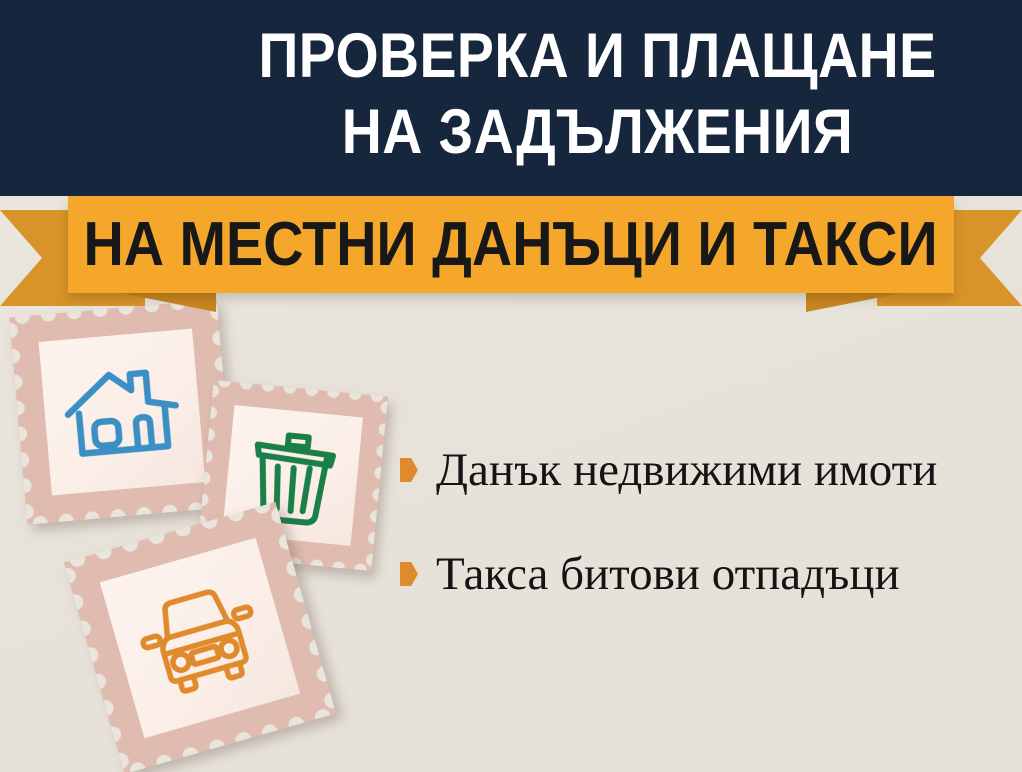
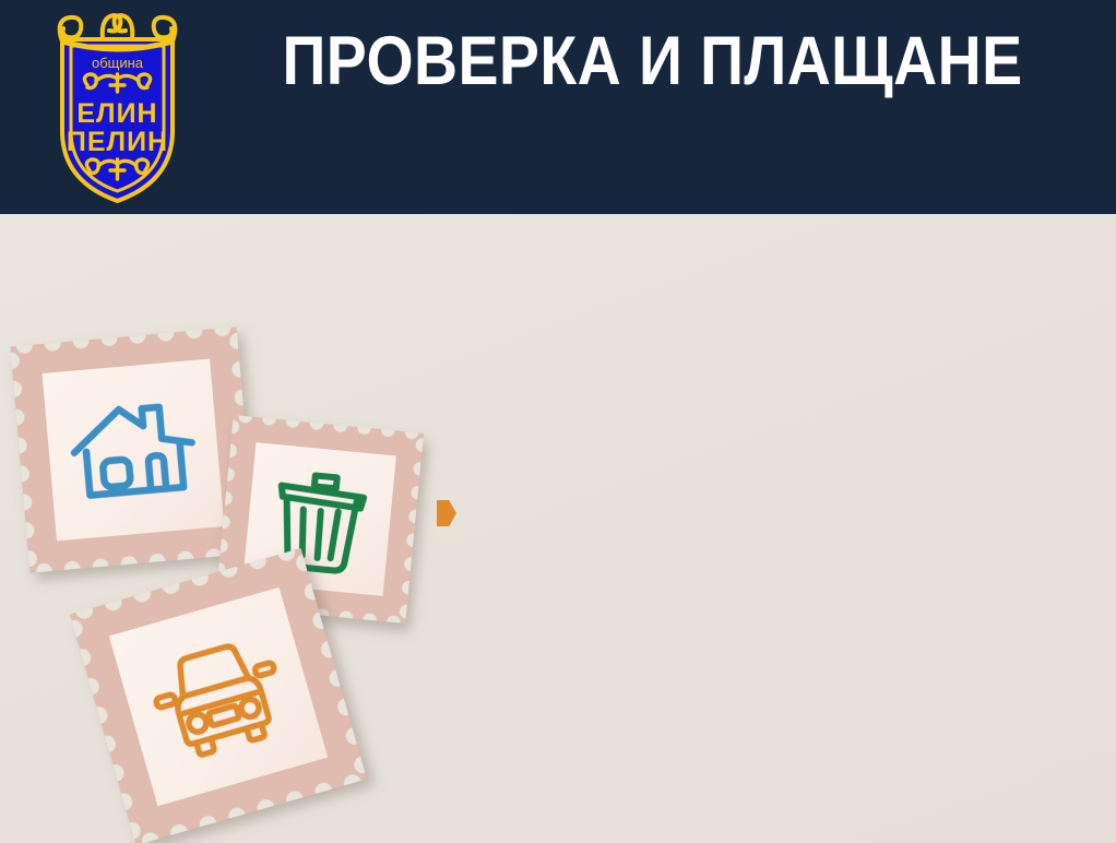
+ община
+ ЕЛИН
+ ПЕЛИН
  ПРОВЕРКА И ПЛАЩАНЕ
- НА ЗАДЪЛЖЕНИЯ
- НА МЕСТНИ ДАНЪЦИ И ТАКСИ
- Данък недвижими имоти
- Такса битови отпадъци
